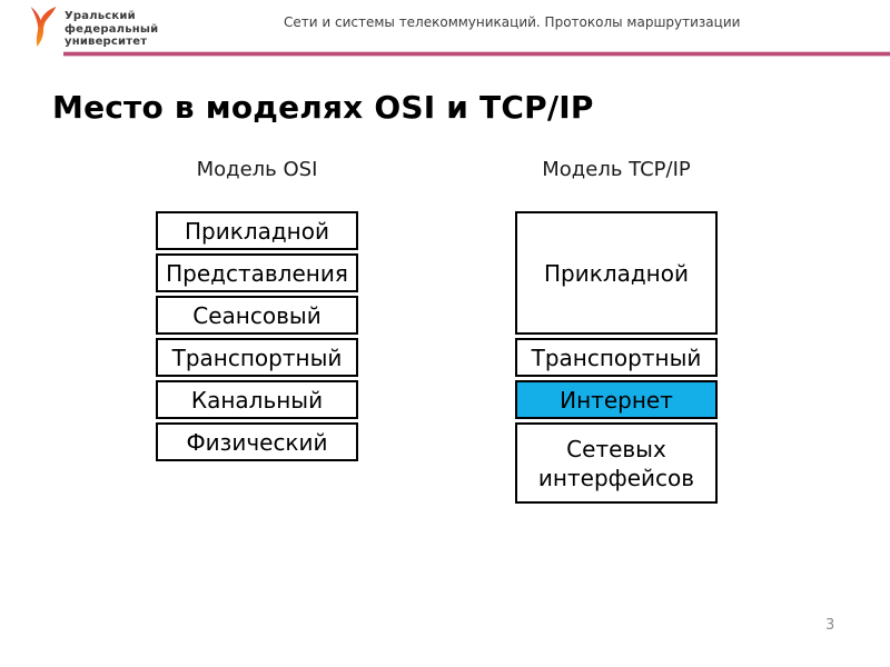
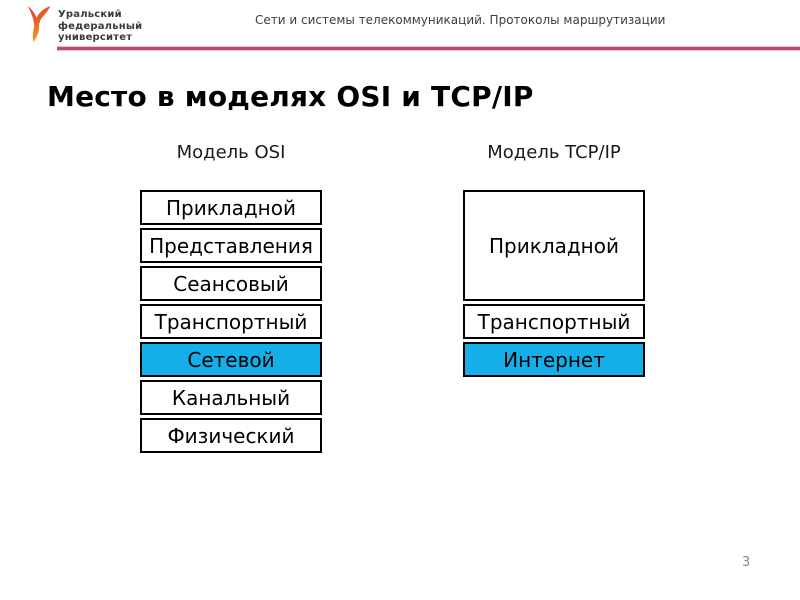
  Уральский
  федеральный
  университет
  Сети и системы телекоммуникаций. Протоколы маршрутизации
  Место в моделях OSI и TCP/IP
  Модель OSI
  Модель TCP/IP
  Прикладной
  Представления
  Сеансовый
  Транспортный
+ Сетевой
  Канальный
  Физический
  Прикладной
  Транспортный
  Интернет
- Сетевых интерфейсов
  3
